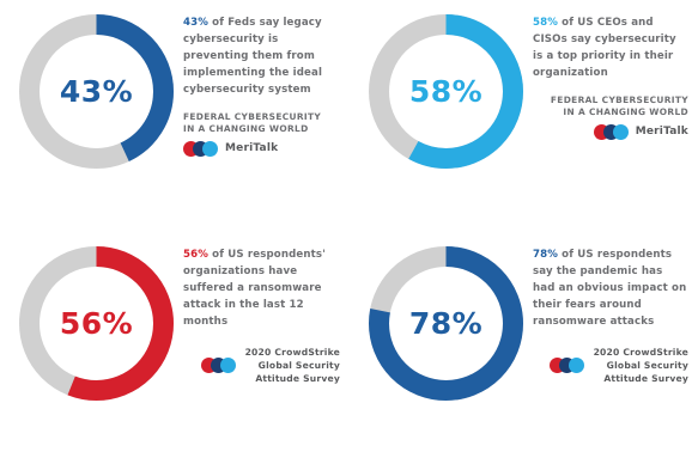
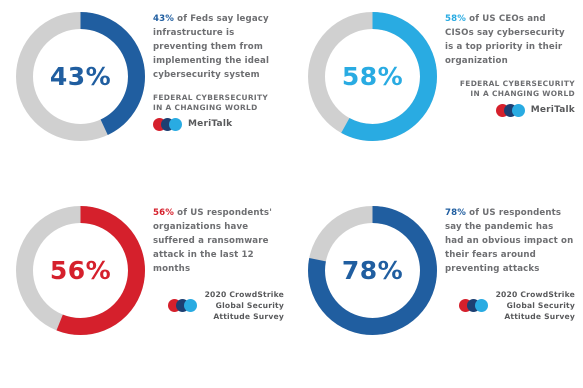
  43%
- 43% of Feds say legacy cybersecurity is preventing them from implementing the ideal cybersecurity system
+ 43% of Feds say legacy infrastructure is preventing them from implementing the ideal cybersecurity system
  FEDERAL CYBERSECURITY
  IN A CHANGING WORLD
  MeriTalk
  58%
  58% of US CEOs and CISOs say cybersecurity is a top priority in their organization
  FEDERAL CYBERSECURITY
  IN A CHANGING WORLD
  MeriTalk
  56%
  56% of US respondents' organizations have suffered a ransomware attack in the last 12 months
  2020 CrowdStrike
  Global Security
  Attitude Survey
  78%
- 78% of US respondents say the pandemic has had an obvious impact on their fears around ransomware attacks
+ 78% of US respondents say the pandemic has had an obvious impact on their fears around preventing attacks
  2020 CrowdStrike
  Global Security
  Attitude Survey
